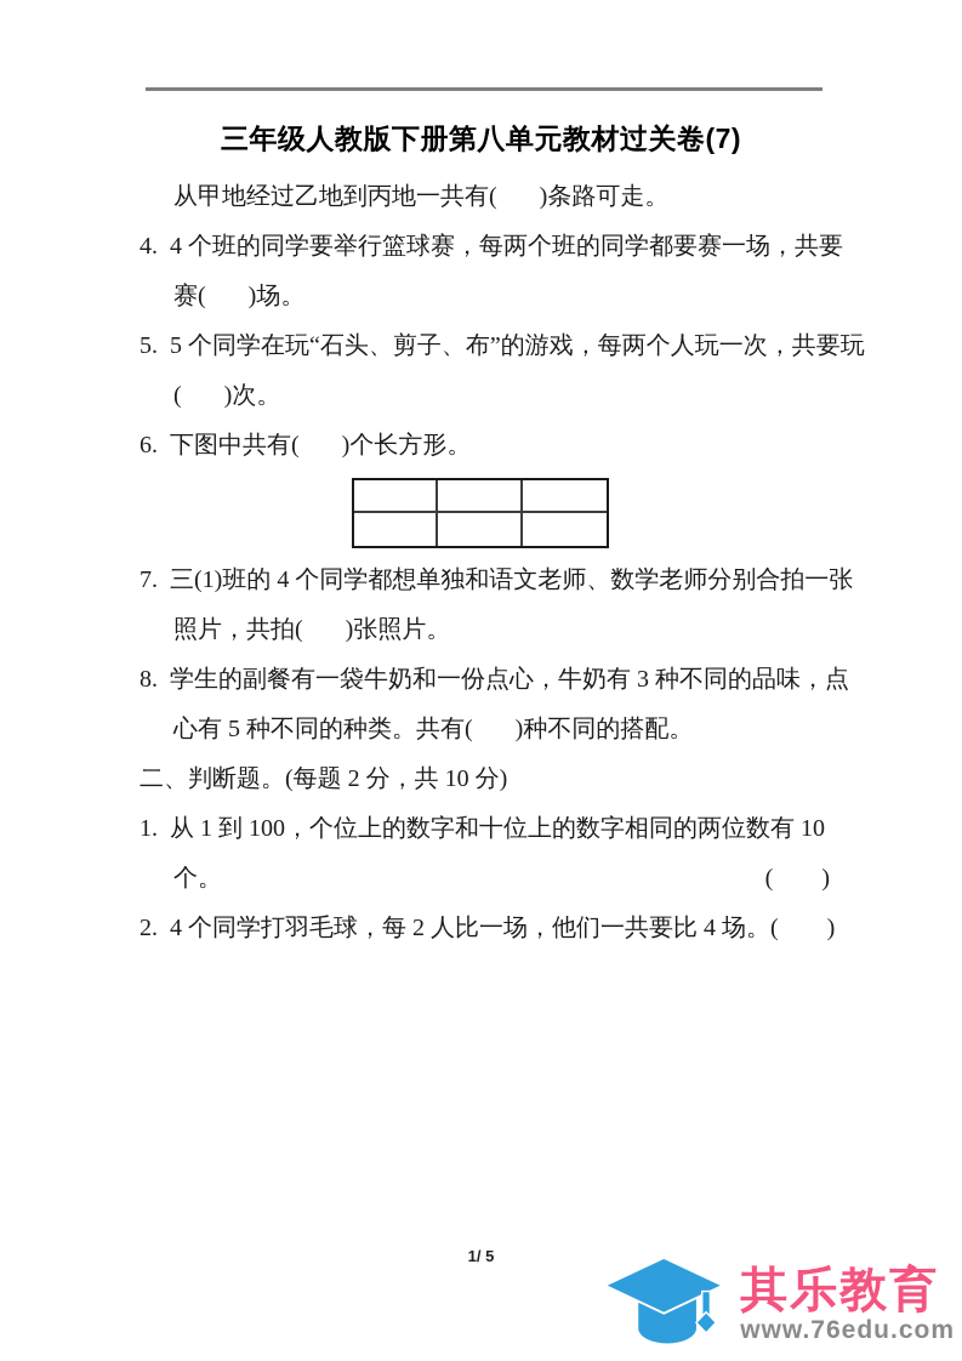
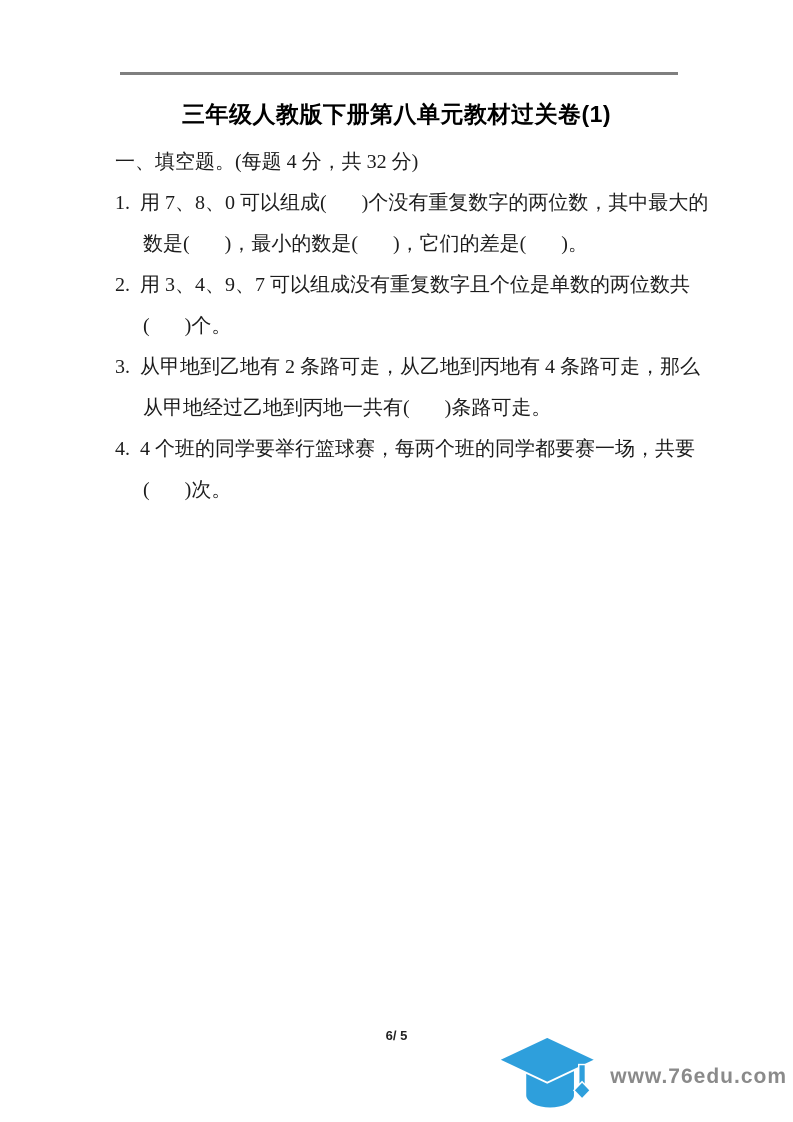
- 三年级人教版下册第八单元教材过关卷(7)
+ 三年级人教版下册第八单元教材过关卷(1)
+ 一、填空题。(每题 4 分，共 32 分)
+ 1. 用 7、8、0 可以组成( )个没有重复数字的两位数，其中最大的
+ 数是( )，最小的数是( )，它们的差是( )。
+ 2. 用 3、4、9、7 可以组成没有重复数字且个位是单数的两位数共
+ ( )个。
+ 3. 从甲地到乙地有 2 条路可走，从乙地到丙地有 4 条路可走，那么
  从甲地经过乙地到丙地一共有( )条路可走。
  4. 4 个班的同学要举行篮球赛，每两个班的同学都要赛一场，共要
- 赛( )场。
- 5. 5 个同学在玩“石头、剪子、布”的游戏，每两个人玩一次，共要玩
  ( )次。
- 6. 下图中共有( )个长方形。
- 7. 三(1)班的 4 个同学都想单独和语文老师、数学老师分别合拍一张
- 照片，共拍( )张照片。
- 8. 学生的副餐有一袋牛奶和一份点心，牛奶有 3 种不同的品味，点
- 心有 5 种不同的种类。共有( )种不同的搭配。
- 二、判断题。(每题 2 分，共 10 分)
- 1. 从 1 到 100，个位上的数字和十位上的数字相同的两位数有 10
- 个。
- ( )
- 2. 4 个同学打羽毛球，每 2 人比一场，他们一共要比 4 场。( )
- 1/ 5
+ 6/ 5
- 其乐教育
  www.76edu.com
